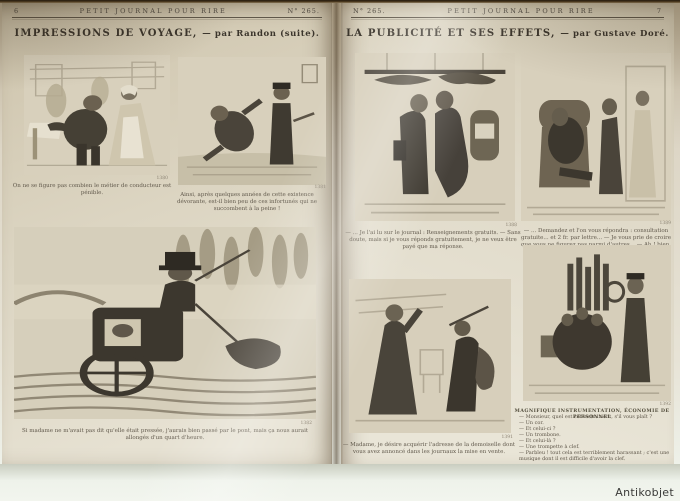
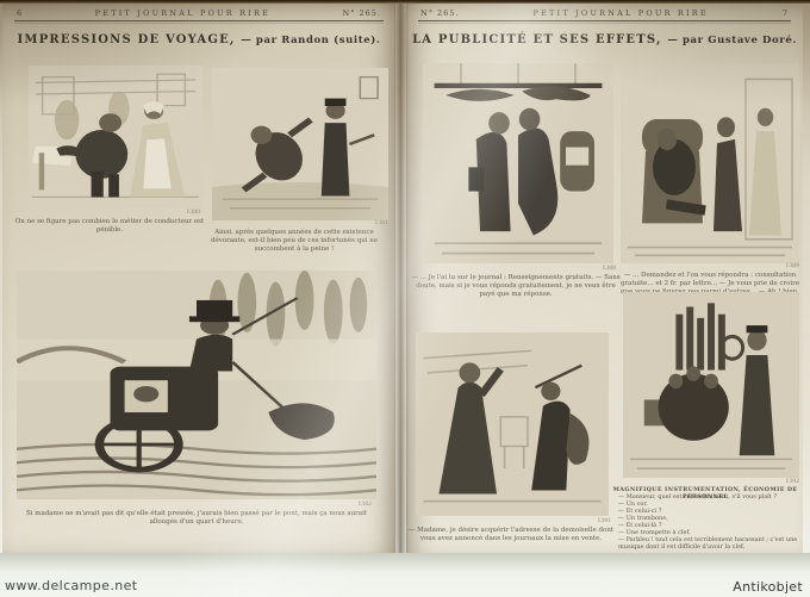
+ www.delcampe.net
  Antikobjet
